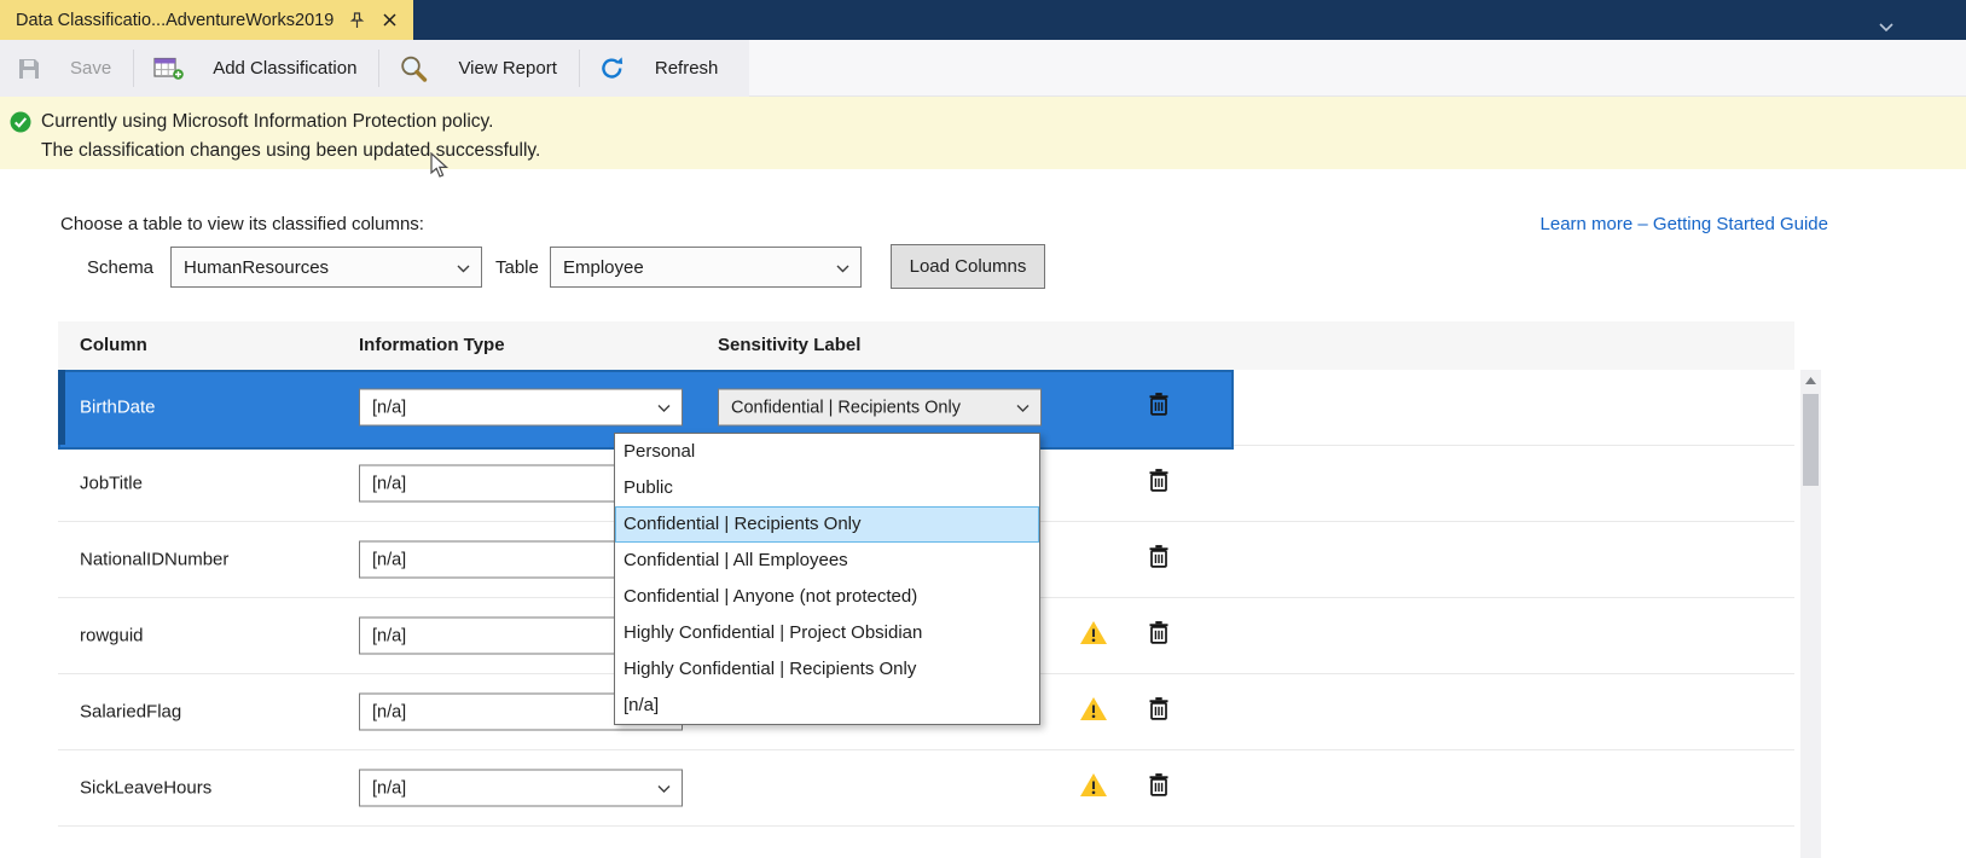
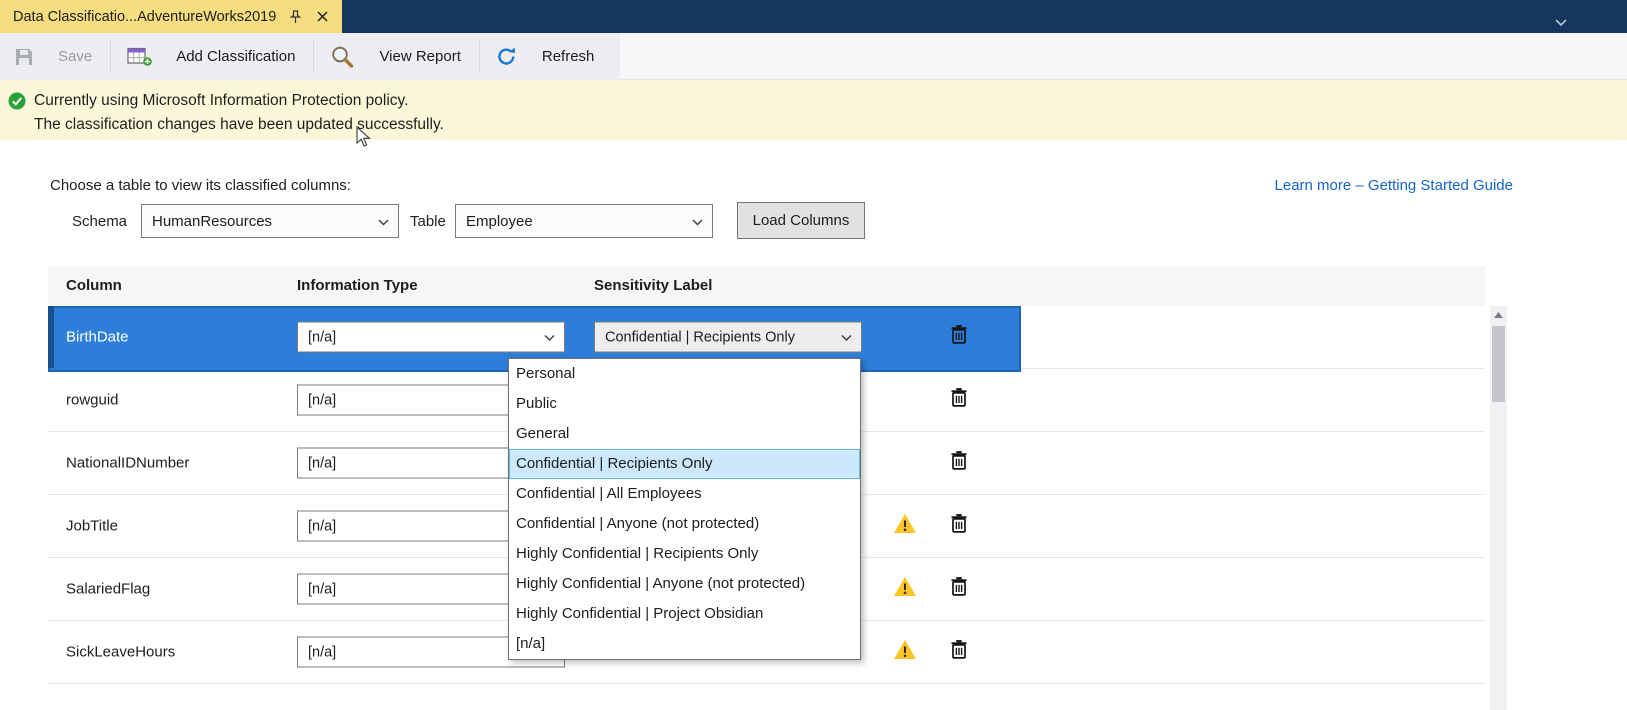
  Data Classificatio...AdventureWorks2019
  Save
  Add Classification
  View Report
  Refresh
  Currently using Microsoft Information Protection policy.
- The classification changes using been updated successfully.
+ The classification changes have been updated successfully.
  Choose a table to view its classified columns:
  Learn more – Getting Started Guide
  Schema
  HumanResources
  Table
  Employee
  Load Columns
  Column
  Information Type
  Sensitivity Label
  BirthDate
  [n/a]
  Confidential | Recipients Only
- JobTitle
+ rowguid
  [n/a]
  NationalIDNumber
  [n/a]
- rowguid
+ JobTitle
  [n/a]
  SalariedFlag
  [n/a]
  SickLeaveHours
  [n/a]
  Personal
  Public
+ General
  Confidential | Recipients Only
  Confidential | All Employees
  Confidential | Anyone (not protected)
- Highly Confidential | Project Obsidian
+ Highly Confidential | Recipients Only
+ Highly Confidential | Anyone (not protected)
- Highly Confidential | Recipients Only
+ Highly Confidential | Project Obsidian
  [n/a]
